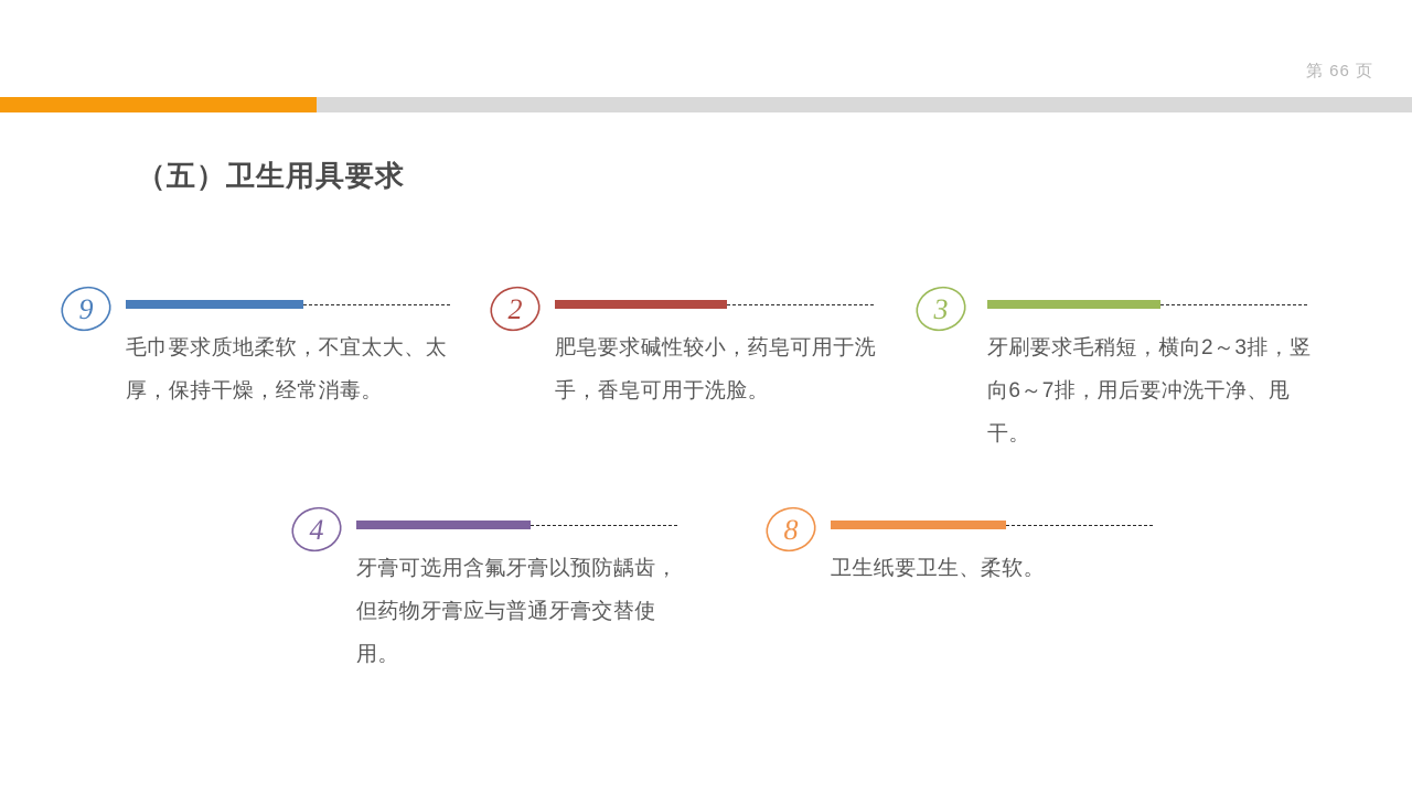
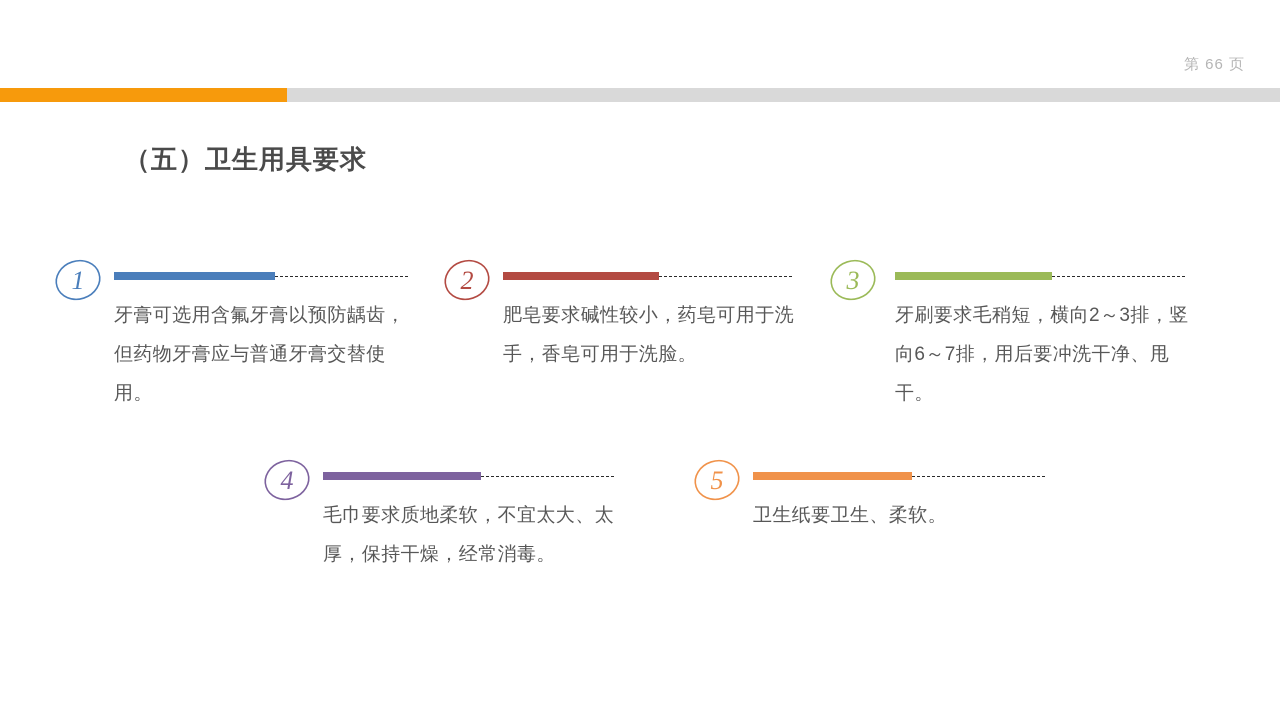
  第 66 页
  （五）卫生用具要求
- 9
+ 1
- 毛巾要求质地柔软，不宜太大、太厚，保持干燥，经常消毒。
+ 牙膏可选用含氟牙膏以预防龋齿，但药物牙膏应与普通牙膏交替使用。
  2
  肥皂要求碱性较小，药皂可用于洗手，香皂可用于洗脸。
  3
  牙刷要求毛稍短，横向2～3排，竖向6～7排，用后要冲洗干净、甩干。
  4
- 牙膏可选用含氟牙膏以预防龋齿，但药物牙膏应与普通牙膏交替使用。
+ 毛巾要求质地柔软，不宜太大、太厚，保持干燥，经常消毒。
- 8
+ 5
  卫生纸要卫生、柔软。
